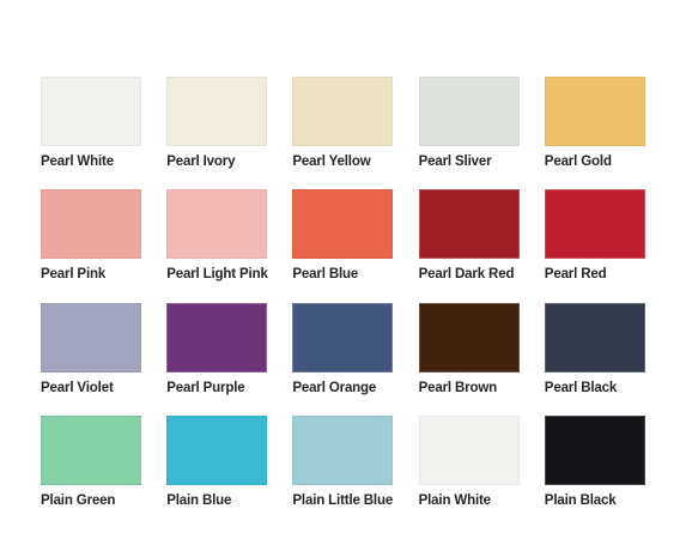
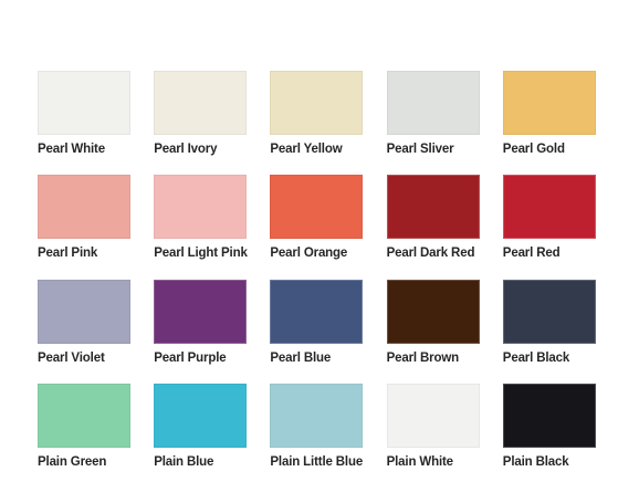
  Pearl White
  Pearl Ivory
  Pearl Yellow
  Pearl Sliver
  Pearl Gold
  Pearl Pink
  Pearl Light Pink
- Pearl Blue
+ Pearl Orange
  Pearl Dark Red
  Pearl Red
  Pearl Violet
  Pearl Purple
- Pearl Orange
+ Pearl Blue
  Pearl Brown
  Pearl Black
  Plain Green
  Plain Blue
  Plain Little Blue
  Plain White
  Plain Black
